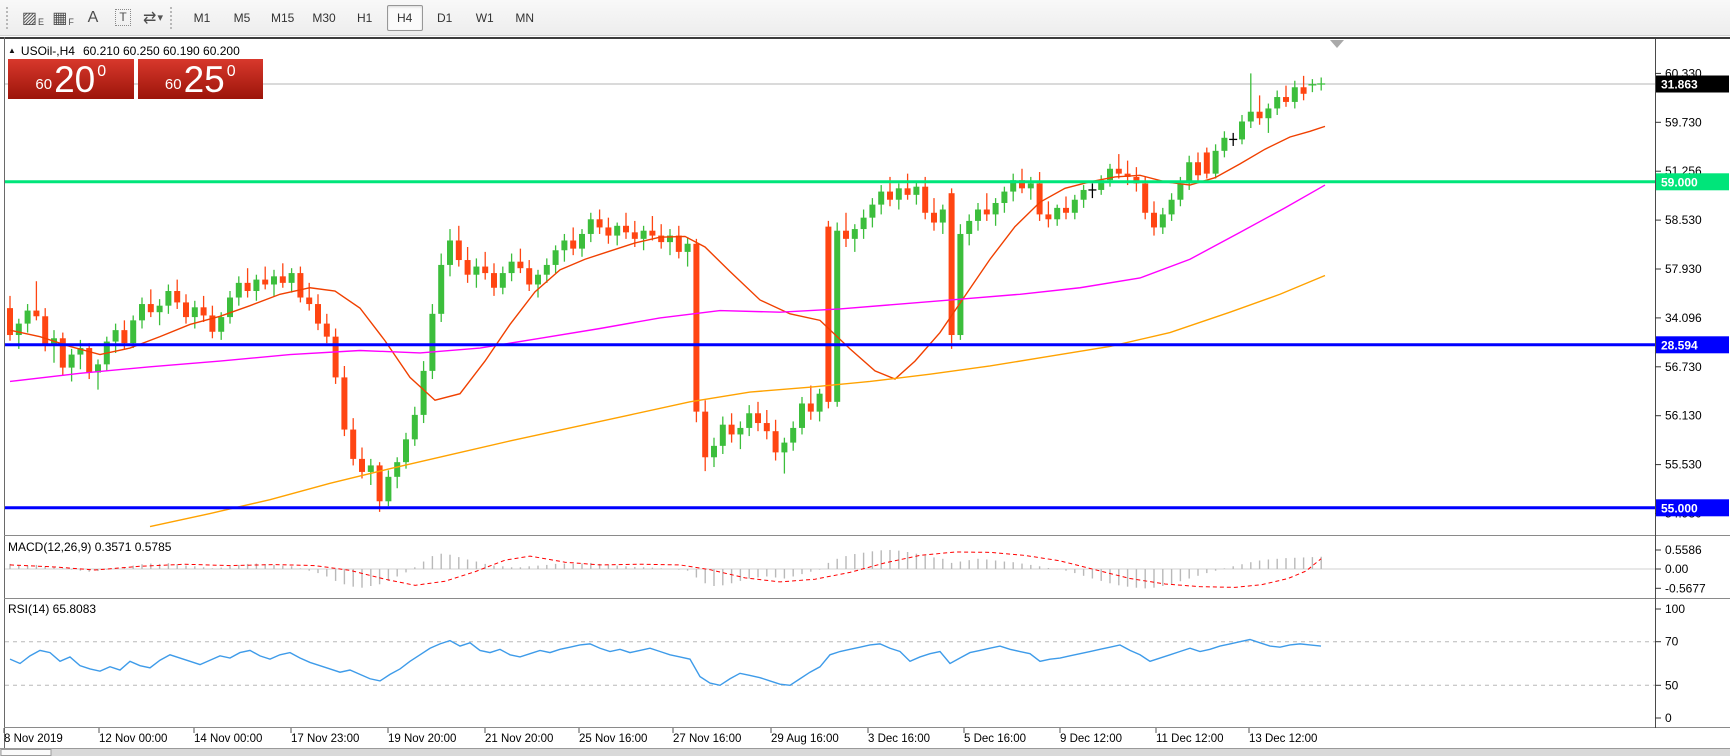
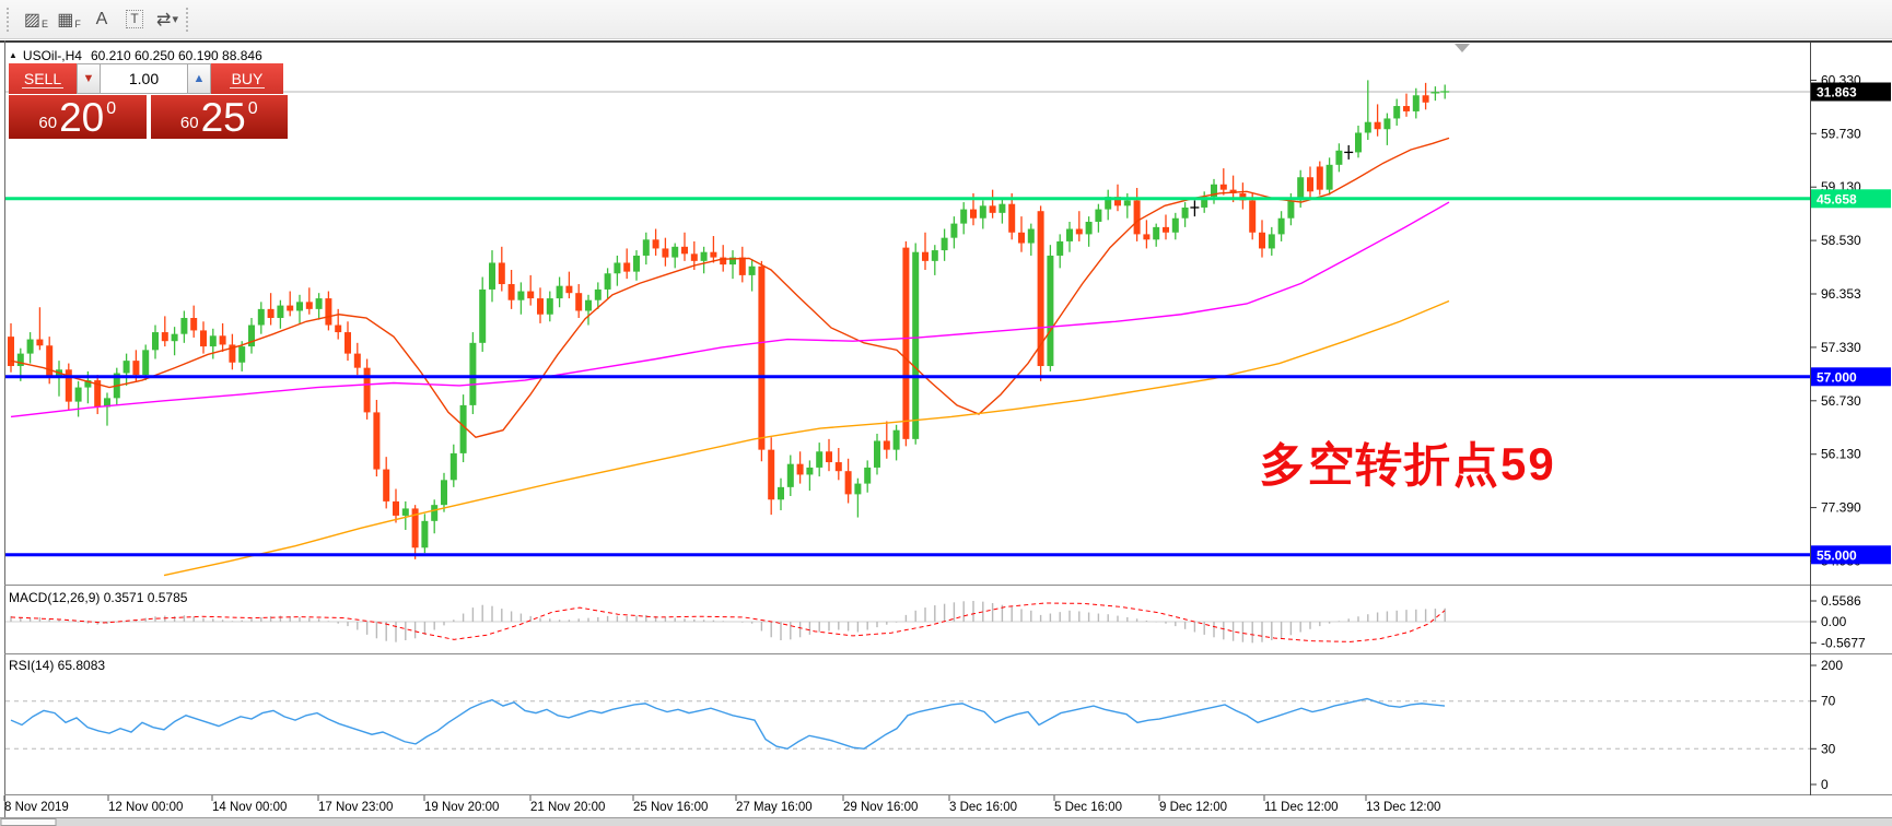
  60.330
  59.730
- 51.256
+ 59.130
  58.530
- 57.930
+ 96.353
- 34.096
+ 57.330
  56.730
  56.130
- 55.530
+ 77.390
  31.863
- 59.000
+ 45.658
- 28.594
+ 57.000
  55.000
  0.5586
  0.00
  -0.5677
- 100
+ 200
  70
- 50
+ 30
  0
  8 Nov 2019
  12 Nov 00:00
  14 Nov 00:00
  17 Nov 23:00
  19 Nov 20:00
  21 Nov 20:00
  25 Nov 16:00
- 27 Nov 16:00
+ 27 May 16:00
- 29 Aug 16:00
+ 29 Nov 16:00
  3 Dec 16:00
  5 Dec 16:00
  9 Dec 12:00
  11 Dec 12:00
  13 Dec 12:00
  ▨
  E
  ▦
  F
  A
  T
  ⇄
  ▾
- M1
- M5
- M15
- M30
- H1
- H4
- D1
- W1
- MN
- ▲ USOil-,H4 60.210 60.250 60.190 60.200
+ ▲ USOil-,H4 60.210 60.250 60.190 88.846
+ SELL
+ ▼
+ 1.00
+ ▲
+ BUY
  60
  20
  0
  60
  25
  0
  MACD(12,26,9) 0.3571 0.5785
  RSI(14) 65.8083
+ 多空转折点59
